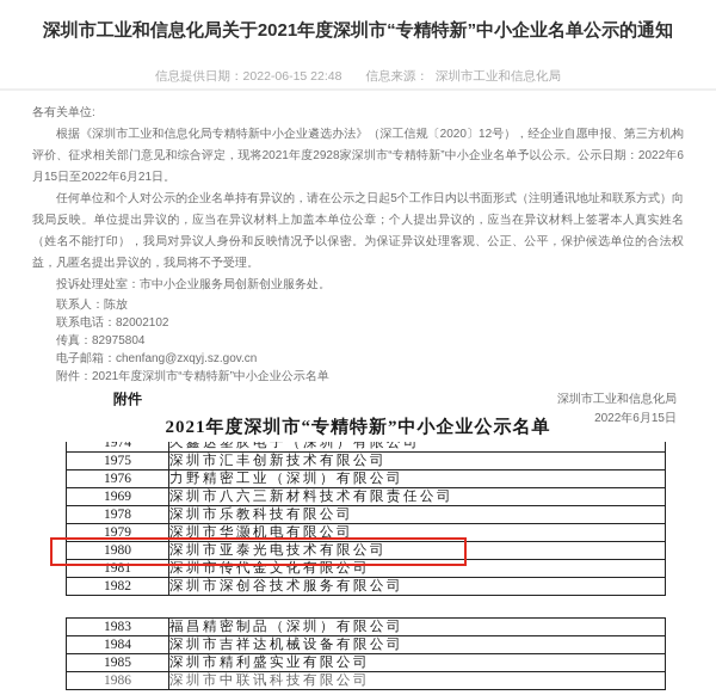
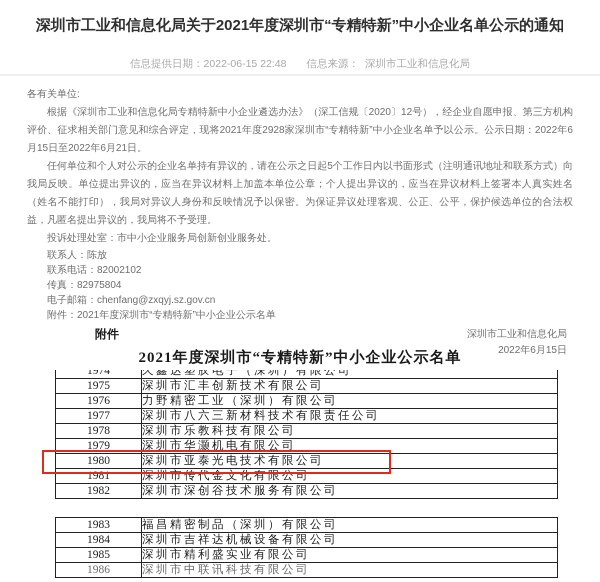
  深圳市工业和信息化局关于2021年度深圳市“专精特新”中小企业名单公示的通知
  信息提供日期：2022-06-15 22:48 信息来源： 深圳市工业和信息化局
  各有关单位:
  根据《深圳市工业和信息化局专精特新中小企业遴选办法》（深工信规〔2020〕12号），经企业自愿申报、第三方机构评价、征求相关部门意见和综合评定，现将2021年度2928家深圳市“专精特新”中小企业名单予以公示。公示日期：2022年6月15日至2022年6月21日。
  任何单位和个人对公示的企业名单持有异议的，请在公示之日起5个工作日内以书面形式（注明通讯地址和联系方式）向我局反映。单位提出异议的，应当在异议材料上加盖本单位公章；个人提出异议的，应当在异议材料上签署本人真实姓名（姓名不能打印），我局对异议人身份和反映情况予以保密。为保证异议处理客观、公正、公平，保护候选单位的合法权益，凡匿名提出异议的，我局将不予受理。
  投诉处理处室：市中小企业服务局创新创业服务处。
  联系人：陈放
  联系电话：82002102
  传真：82975804
  电子邮箱：chenfang@zxqyj.sz.gov.cn
  附件：2021年度深圳市“专精特新”中小企业公示名单
  深圳市工业和信息化局
  2022年6月15日
  附件
  2021年度深圳市“专精特新”中小企业公示名单
  1974	久鑫达塑胶电子（深圳）有限公司
  1975	深圳市汇丰创新技术有限公司
  1976	力野精密工业（深圳）有限公司
- 1969	深圳市八六三新材料技术有限责任公司
+ 1977	深圳市八六三新材料技术有限责任公司
  1978	深圳市乐教科技有限公司
  1979	深圳市华灏机电有限公司
  1980	深圳市亚泰光电技术有限公司
  1981	深圳市传代金文化有限公司
  1982	深圳市深创谷技术服务有限公司
  1983	福昌精密制品（深圳）有限公司
  1984	深圳市吉祥达机械设备有限公司
  1985	深圳市精利盛实业有限公司
  1986	深圳市中联讯科技有限公司
